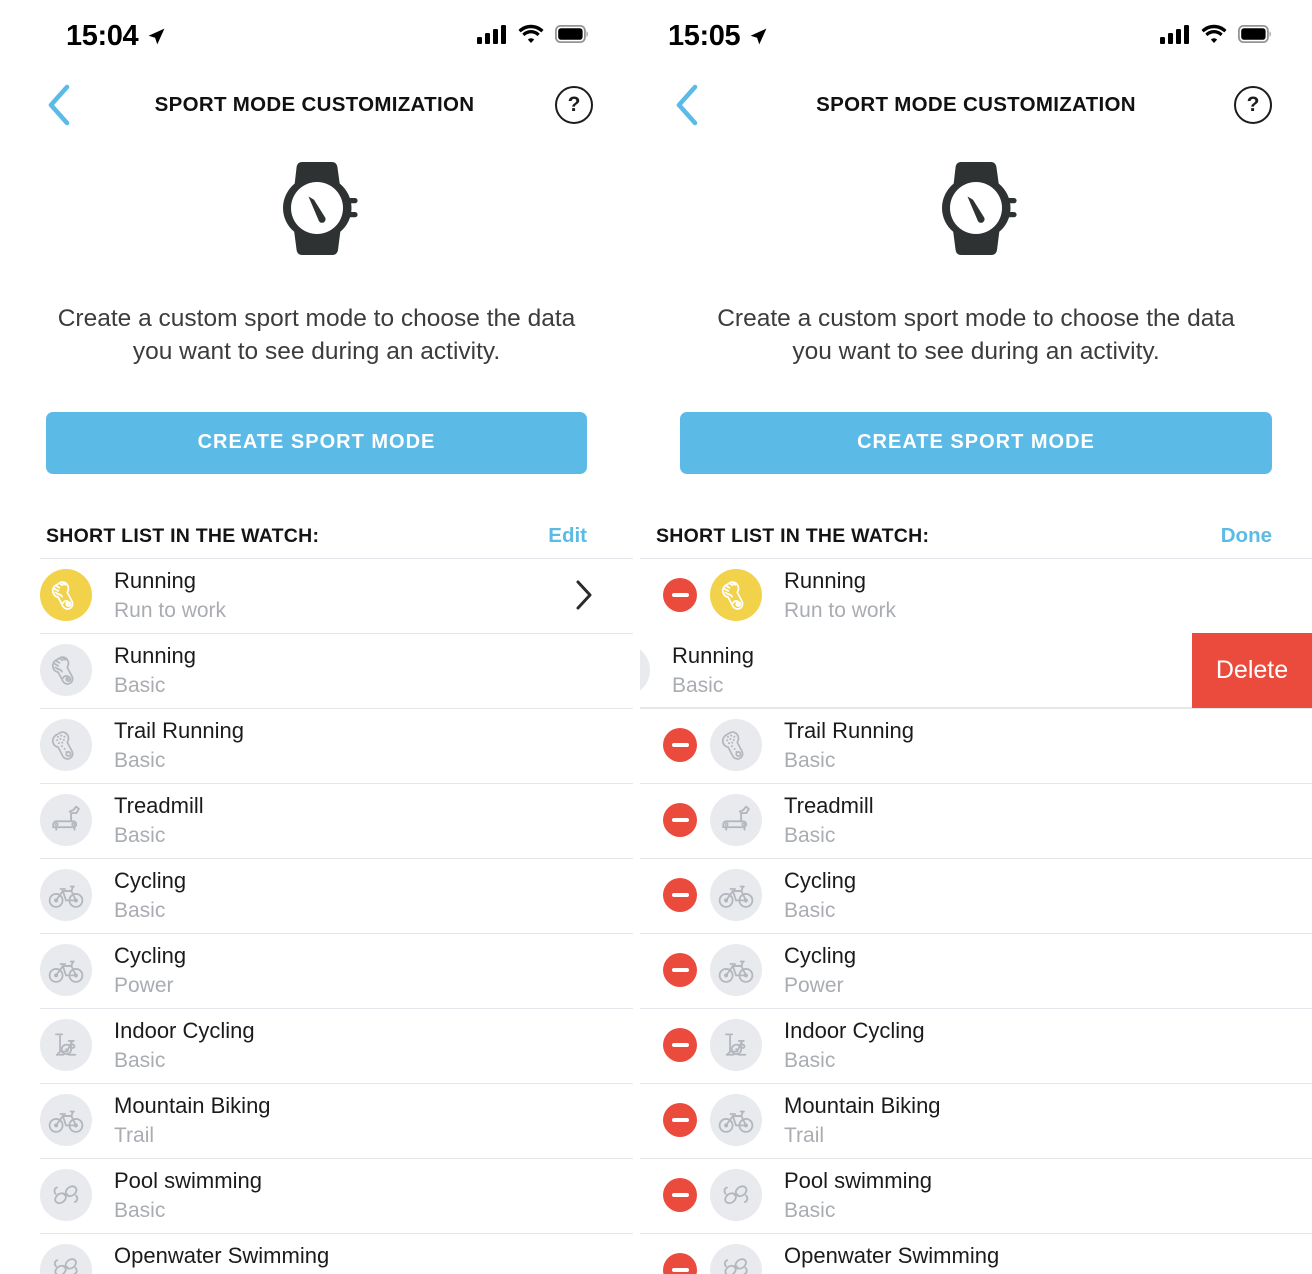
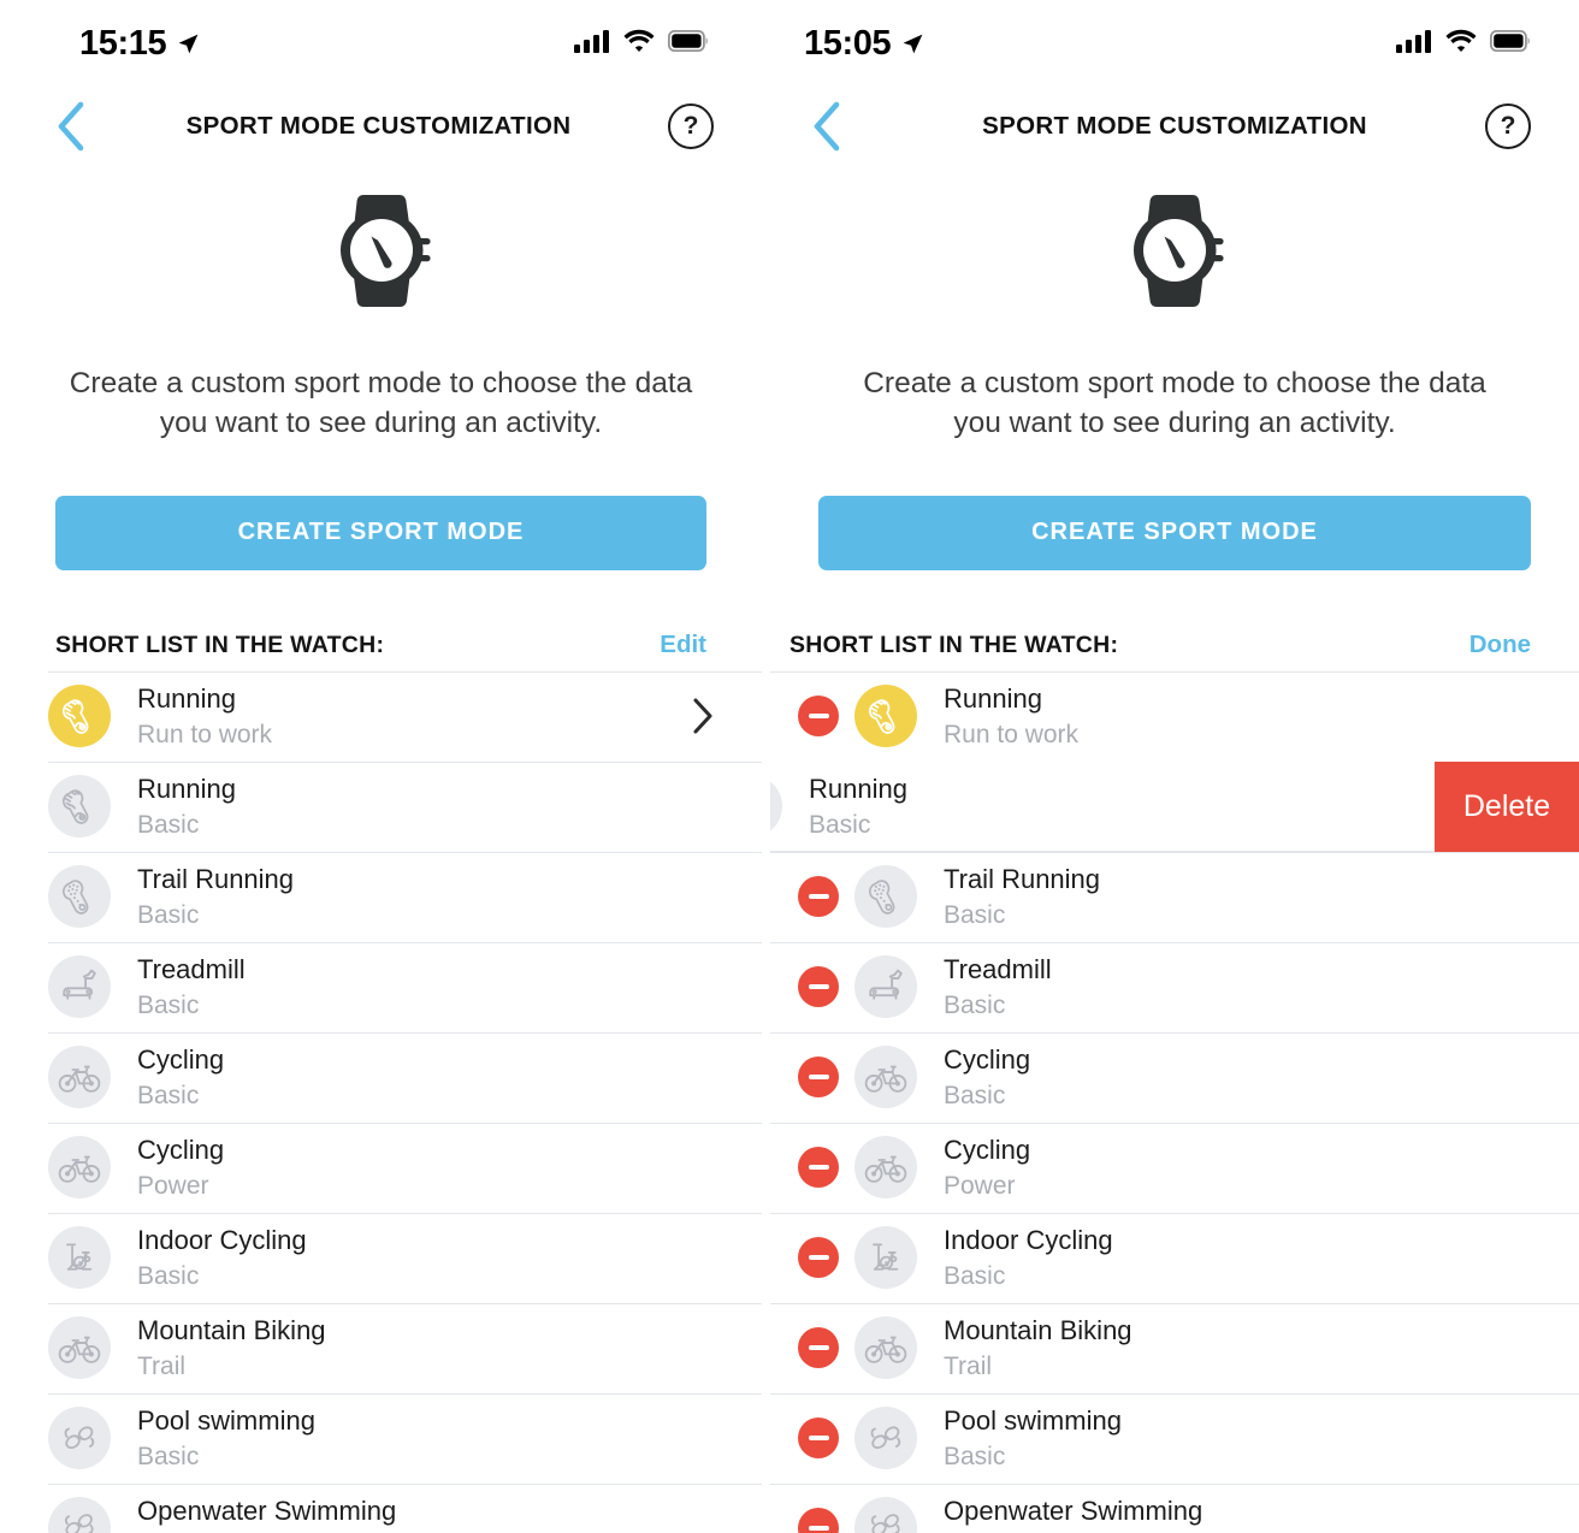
- 15:04
+ 15:15
  SPORT MODE CUSTOMIZATION
  ?
  Create a custom sport mode to choose the data you want to see during an activity.
  CREATE SPORT MODE
  SHORT LIST IN THE WATCH:
  Edit
  Running
  Run to work
  Running
  Basic
  Trail Running
  Basic
  Treadmill
  Basic
  Cycling
  Basic
  Cycling
  Power
  Indoor Cycling
  Basic
  Mountain Biking
  Trail
  Pool swimming
  Basic
  Openwater Swimming
  15:05
  SPORT MODE CUSTOMIZATION
  ?
  Create a custom sport mode to choose the data you want to see during an activity.
  CREATE SPORT MODE
  SHORT LIST IN THE WATCH:
  Done
  Running
  Run to work
  Running
  Basic
  Delete
  Trail Running
  Basic
  Treadmill
  Basic
  Cycling
  Basic
  Cycling
  Power
  Indoor Cycling
  Basic
  Mountain Biking
  Trail
  Pool swimming
  Basic
  Openwater Swimming
